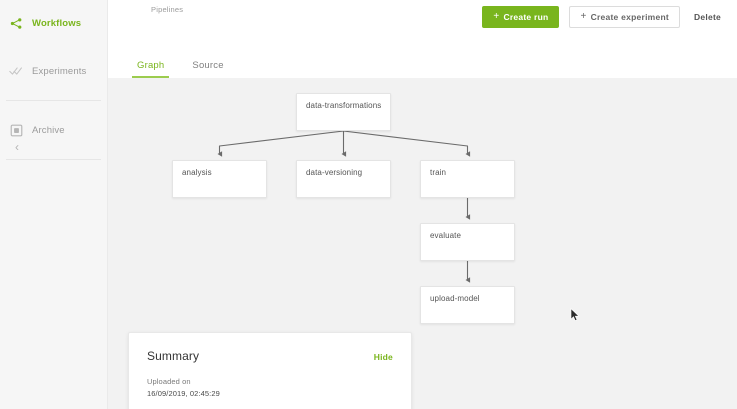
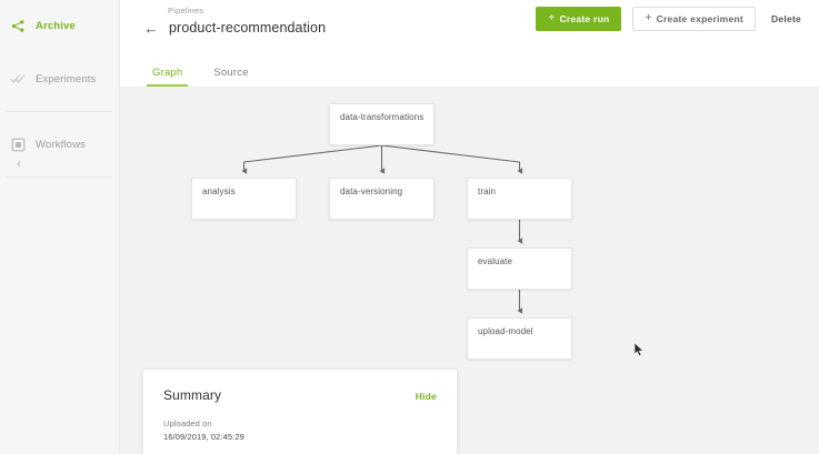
- Workflows
+ Archive
  Experiments
- Archive
+ Workflows
  ‹
  Pipelines
+ ←
+ product-recommendation
  +
  Create run
  +
  Create experiment
  Delete
  Graph
  Source
  data-transformations
  analysis
  data-versioning
  train
  evaluate
  upload-model
  Summary
  Hide
  Uploaded on
  16/09/2019, 02:45:29
